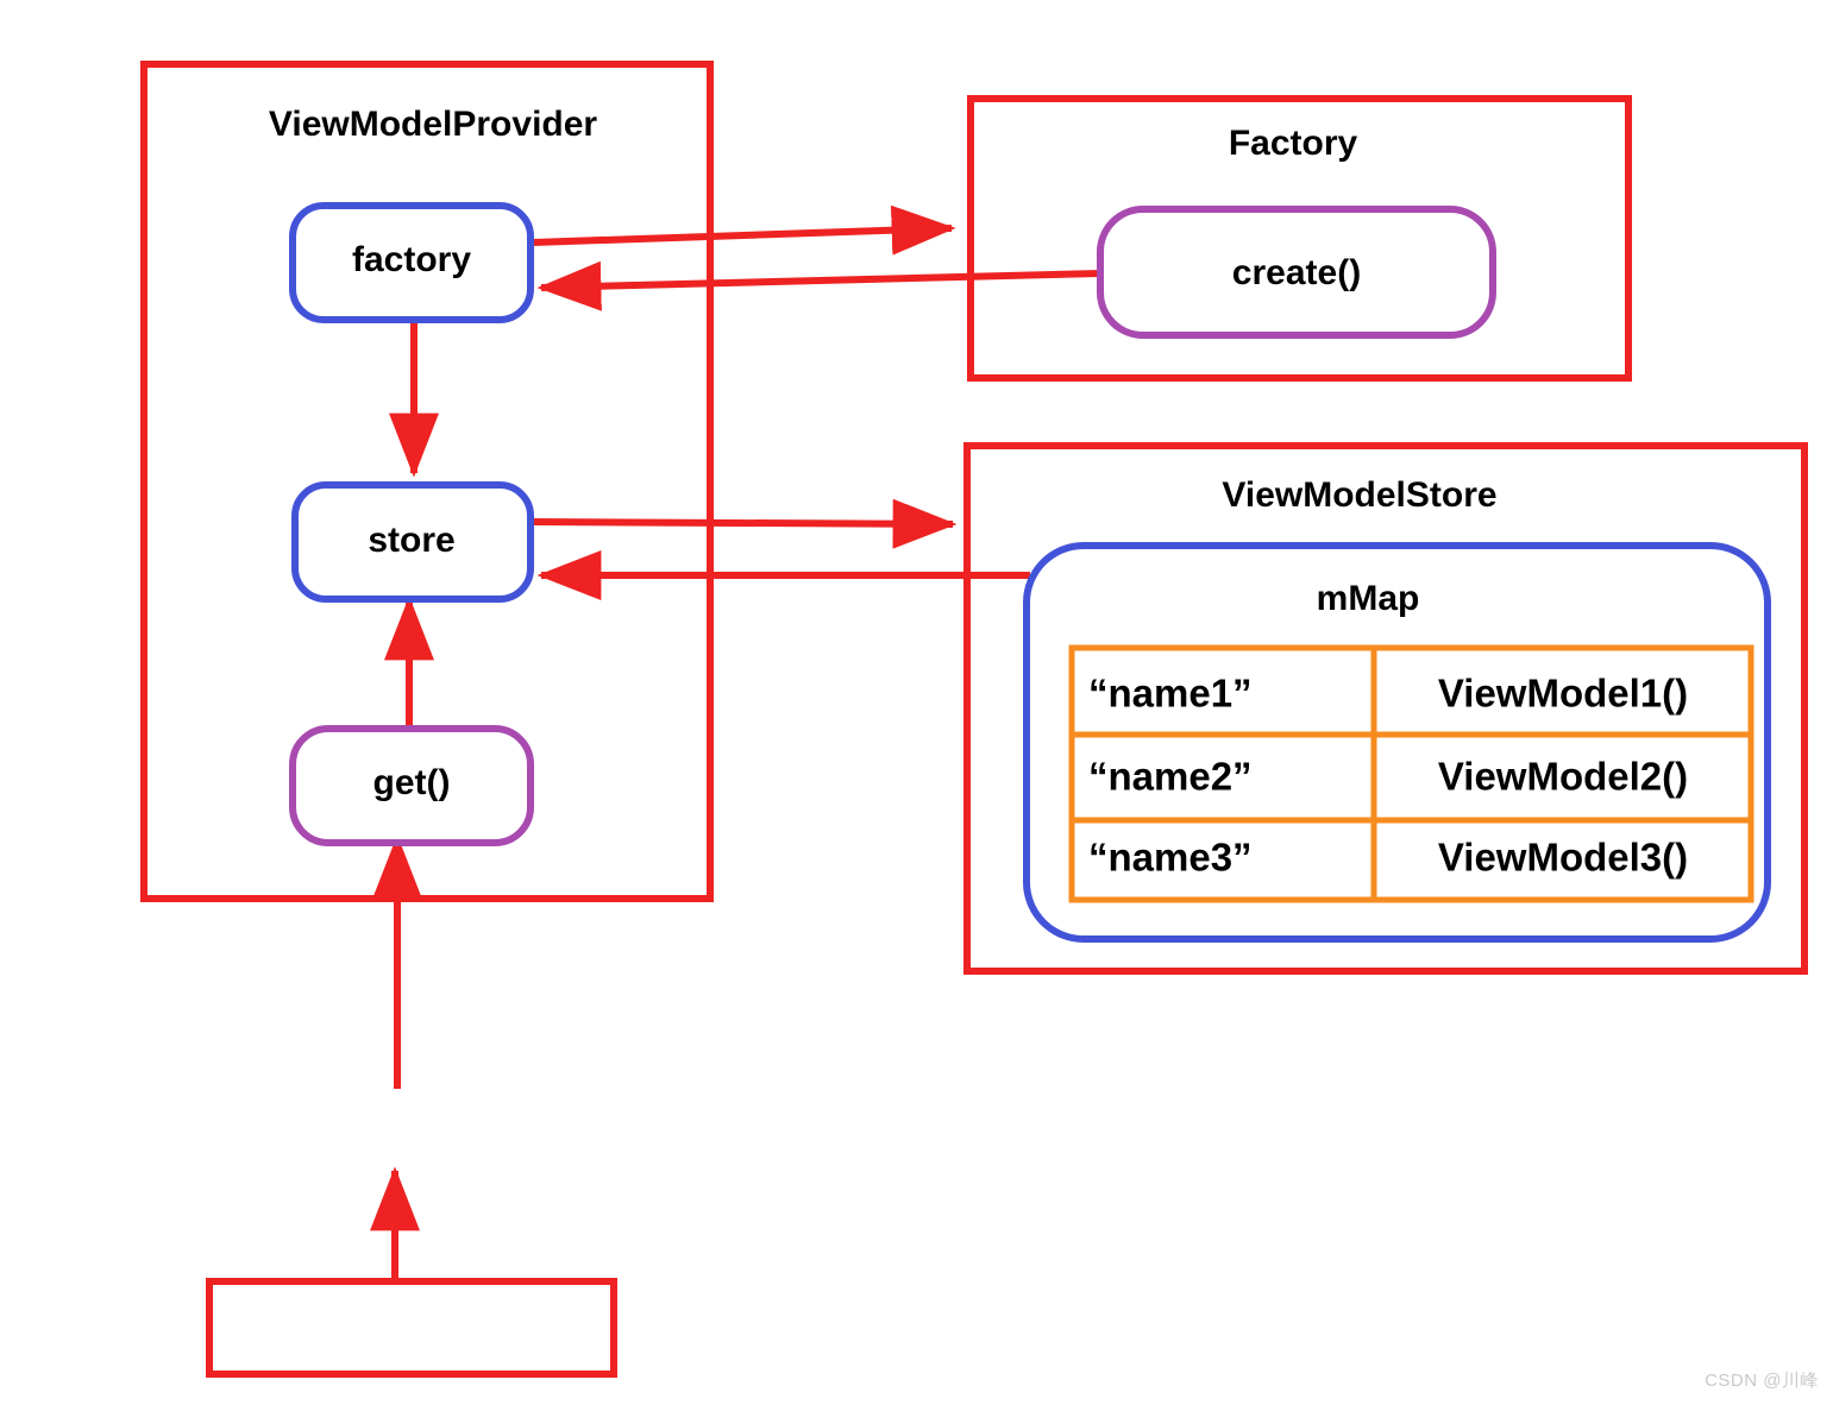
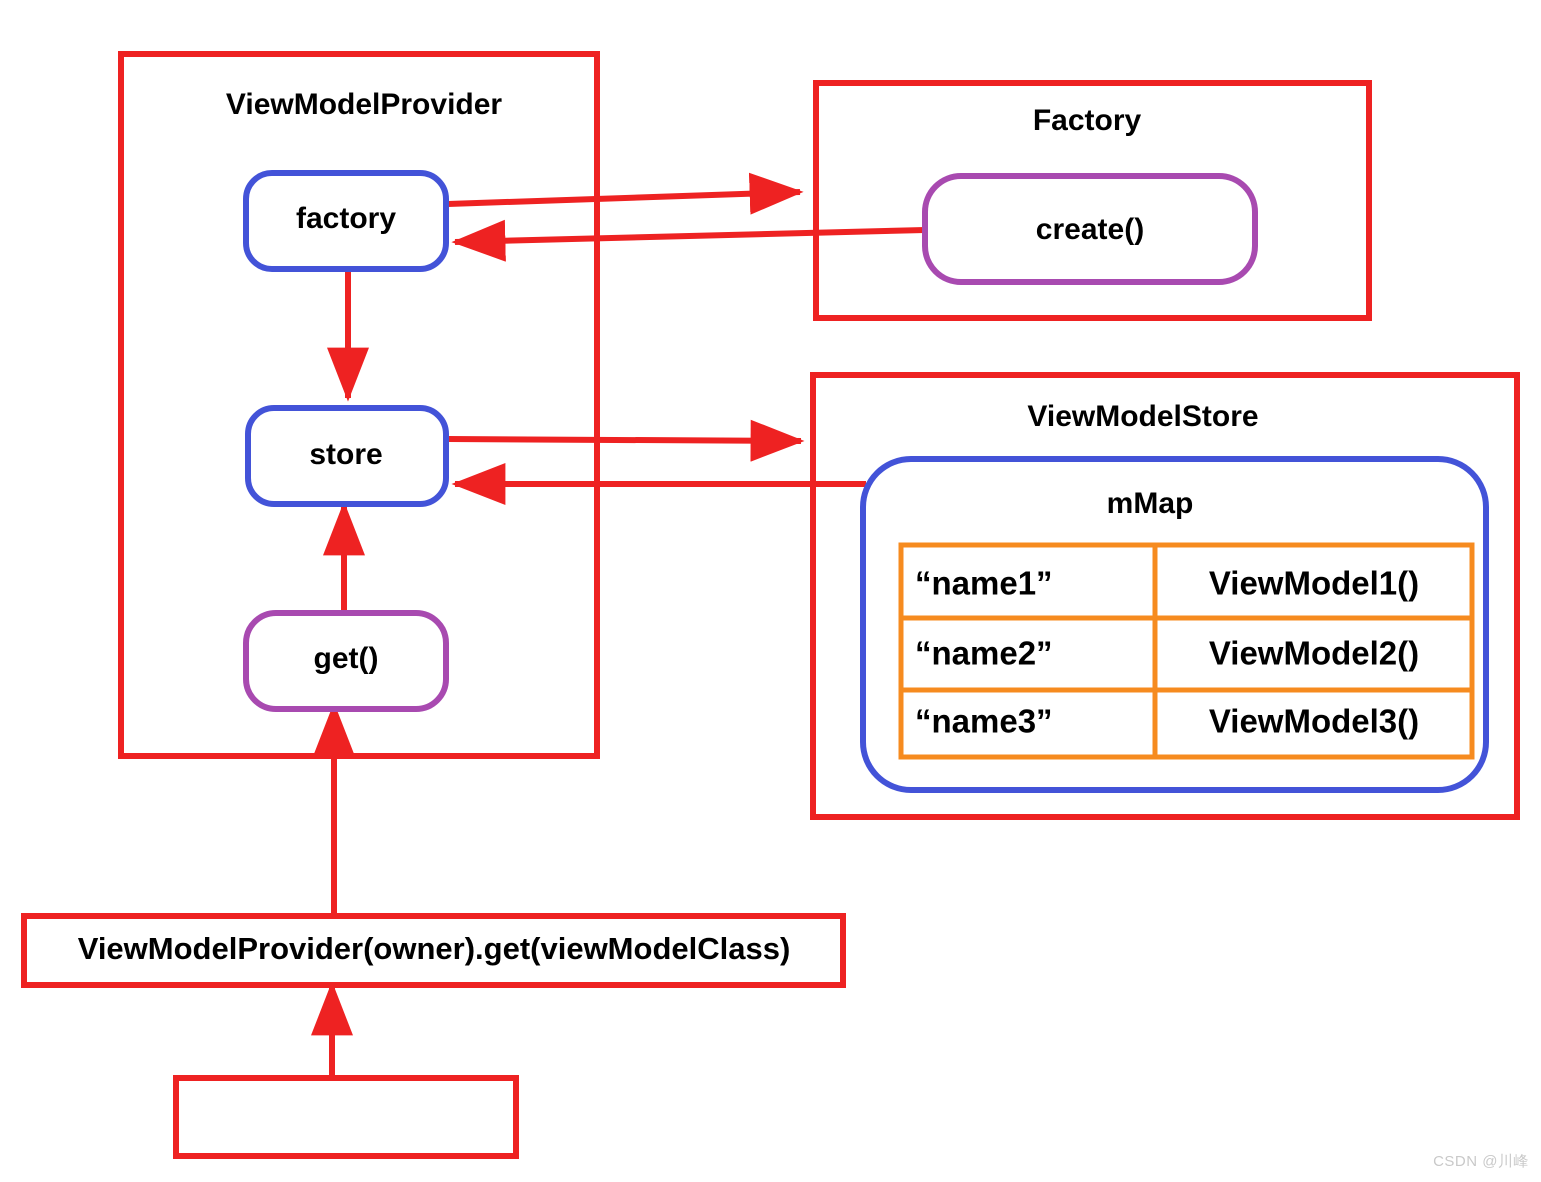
  ViewModelProvider
  Factory
  ViewModelStore
  factory
  store
  get()
  create()
  mMap
  “name1”
  ViewModel1()
  “name2”
  ViewModel2()
  “name3”
  ViewModel3()
+ ViewModelProvider(owner).get(viewModelClass)
  CSDN @川峰
